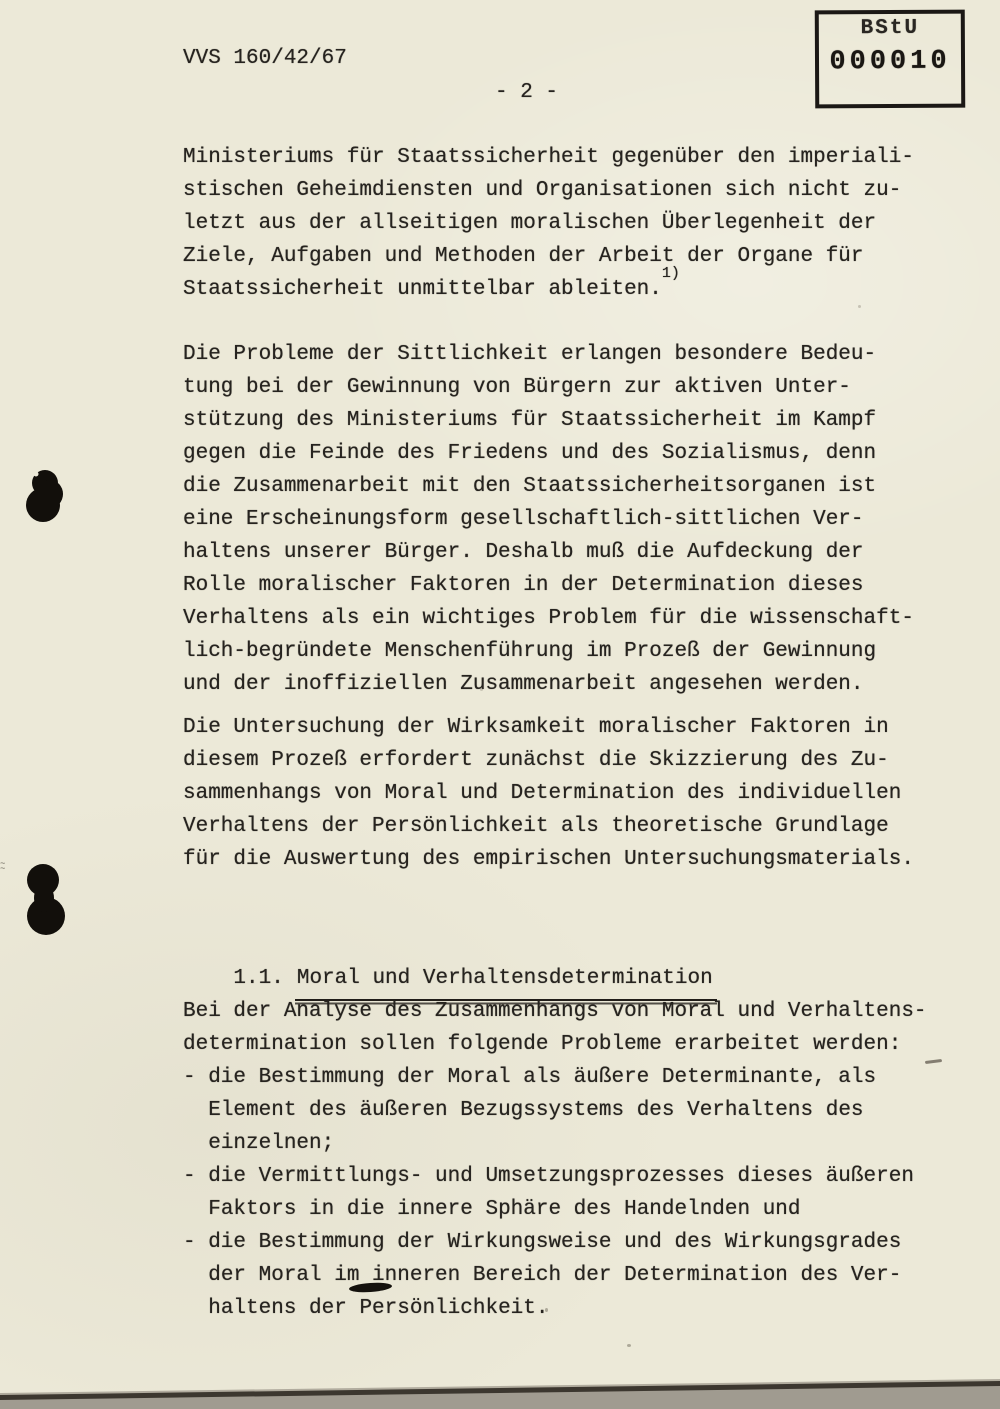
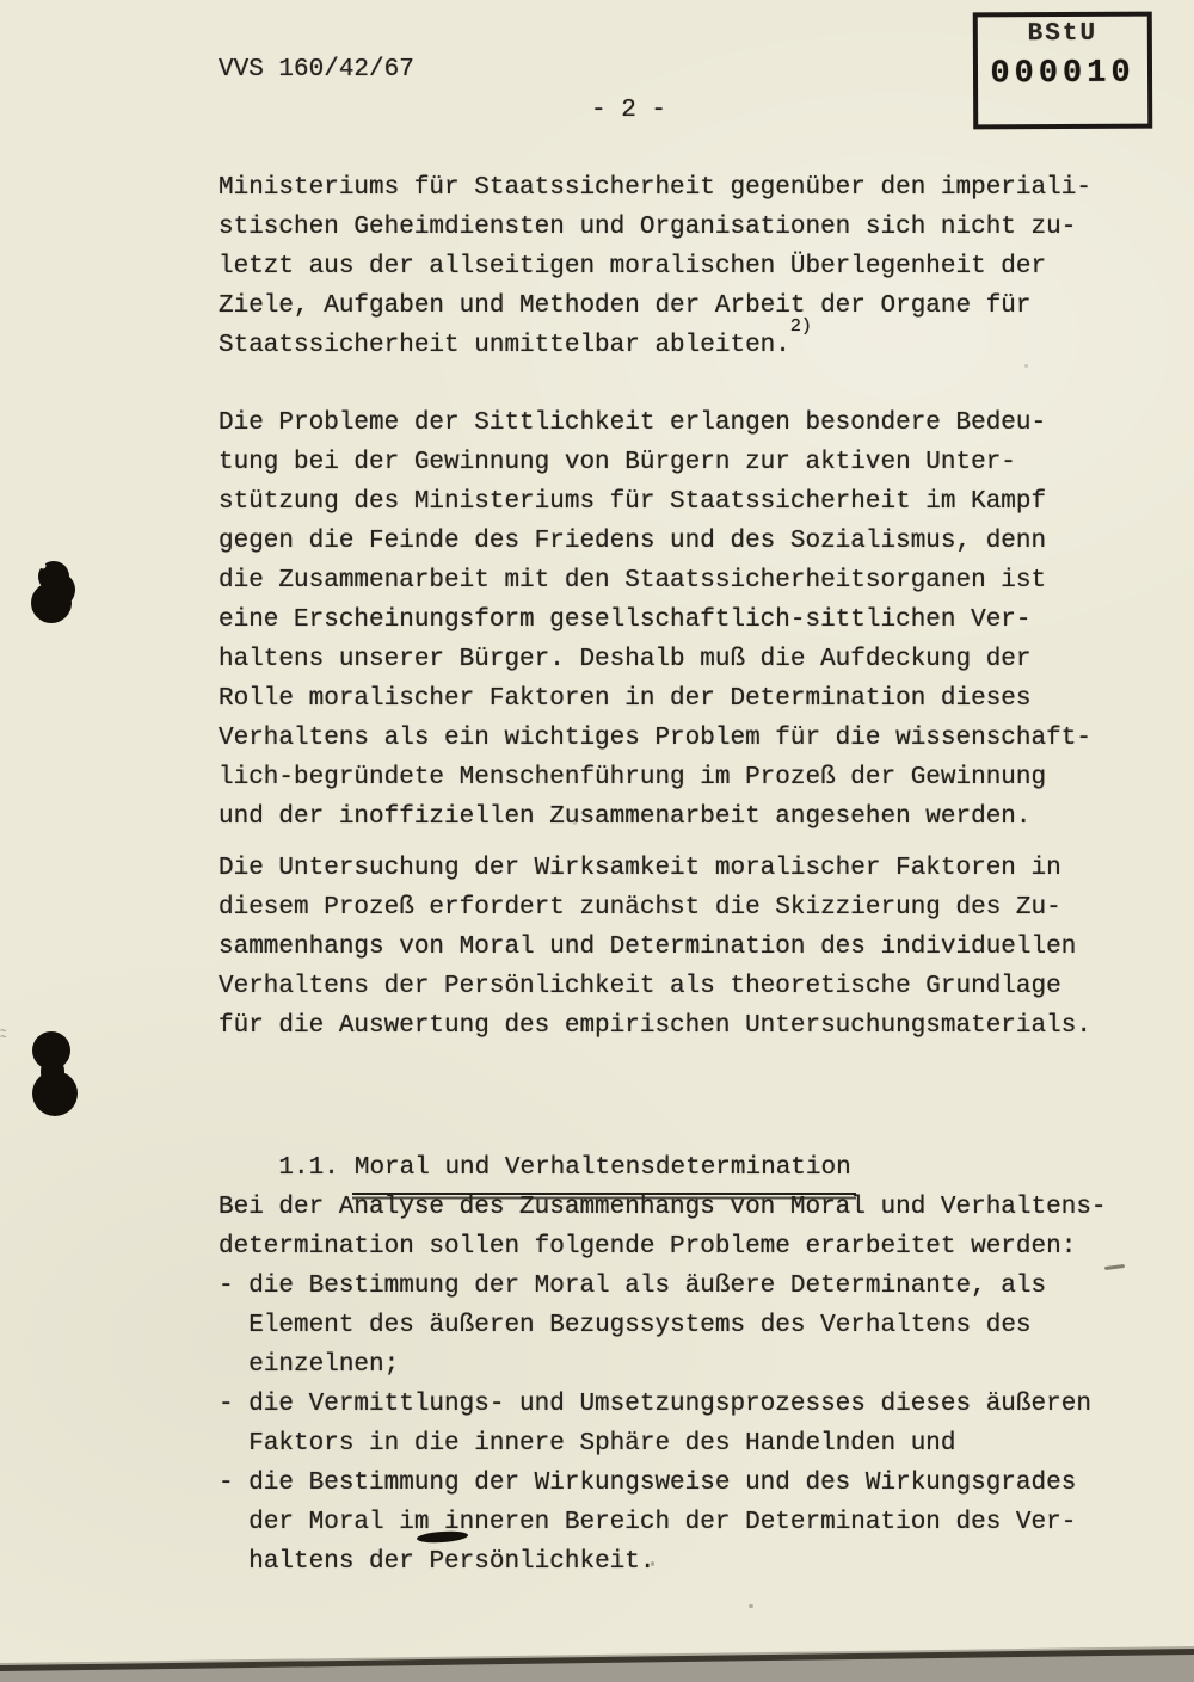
  VVS 160/42/67
  - 2 -
  BStU
  000010
  Ministeriums für Staatssicherheit gegenüber den imperiali-
  stischen Geheimdiensten und Organisationen sich nicht zu-
  letzt aus der allseitigen moralischen Überlegenheit der
  Ziele, Aufgaben und Methoden der Arbeit der Organe für
- Staatssicherheit unmittelbar ableiten.1)
+ Staatssicherheit unmittelbar ableiten.2)
  Die Probleme der Sittlichkeit erlangen besondere Bedeu-
  tung bei der Gewinnung von Bürgern zur aktiven Unter-
  stützung des Ministeriums für Staatssicherheit im Kampf
  gegen die Feinde des Friedens und des Sozialismus, denn
  die Zusammenarbeit mit den Staatssicherheitsorganen ist
  eine Erscheinungsform gesellschaftlich-sittlichen Ver-
  haltens unserer Bürger. Deshalb muß die Aufdeckung der
  Rolle moralischer Faktoren in der Determination dieses
  Verhaltens als ein wichtiges Problem für die wissenschaft-
  lich-begründete Menschenführung im Prozeß der Gewinnung
  und der inoffiziellen Zusammenarbeit angesehen werden.
  Die Untersuchung der Wirksamkeit moralischer Faktoren in
  diesem Prozeß erfordert zunächst die Skizzierung des Zu-
  sammenhangs von Moral und Determination des individuellen
  Verhaltens der Persönlichkeit als theoretische Grundlage
  für die Auswertung des empirischen Untersuchungsmaterials.
  1.1. Moral und Verhaltensdetermination
  Bei der Analyse des Zusammenhangs von Moral und Verhaltens-
  determination sollen folgende Probleme erarbeitet werden:
  - die Bestimmung der Moral als äußere Determinante, als
  Element des äußeren Bezugssystems des Verhaltens des
  einzelnen;
  - die Vermittlungs- und Umsetzungsprozesses dieses äußeren
  Faktors in die innere Sphäre des Handelnden und
  - die Bestimmung der Wirkungsweise und des Wirkungsgrades
  der Moral im inneren Bereich der Determination des Ver-
  haltens der Persönlichkeit.
  ~
  ~
